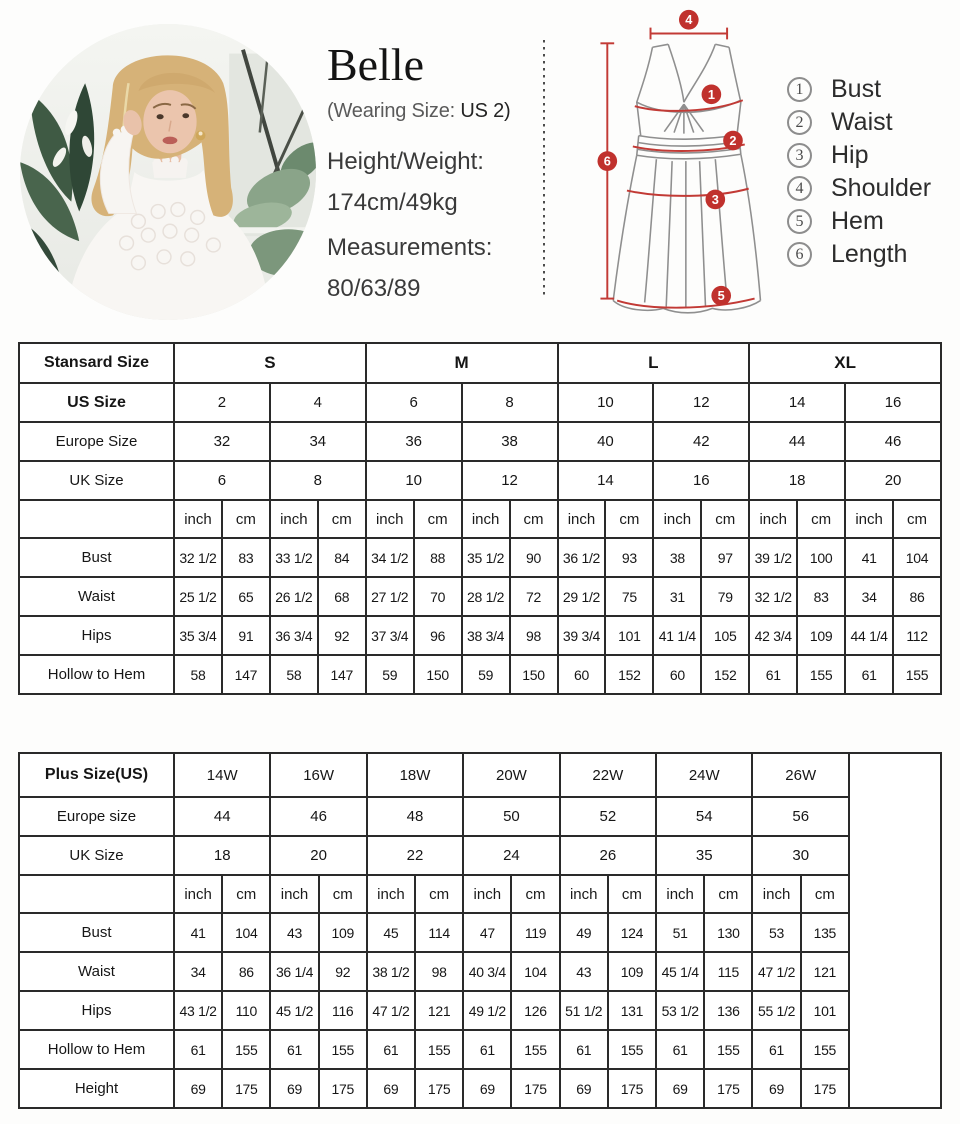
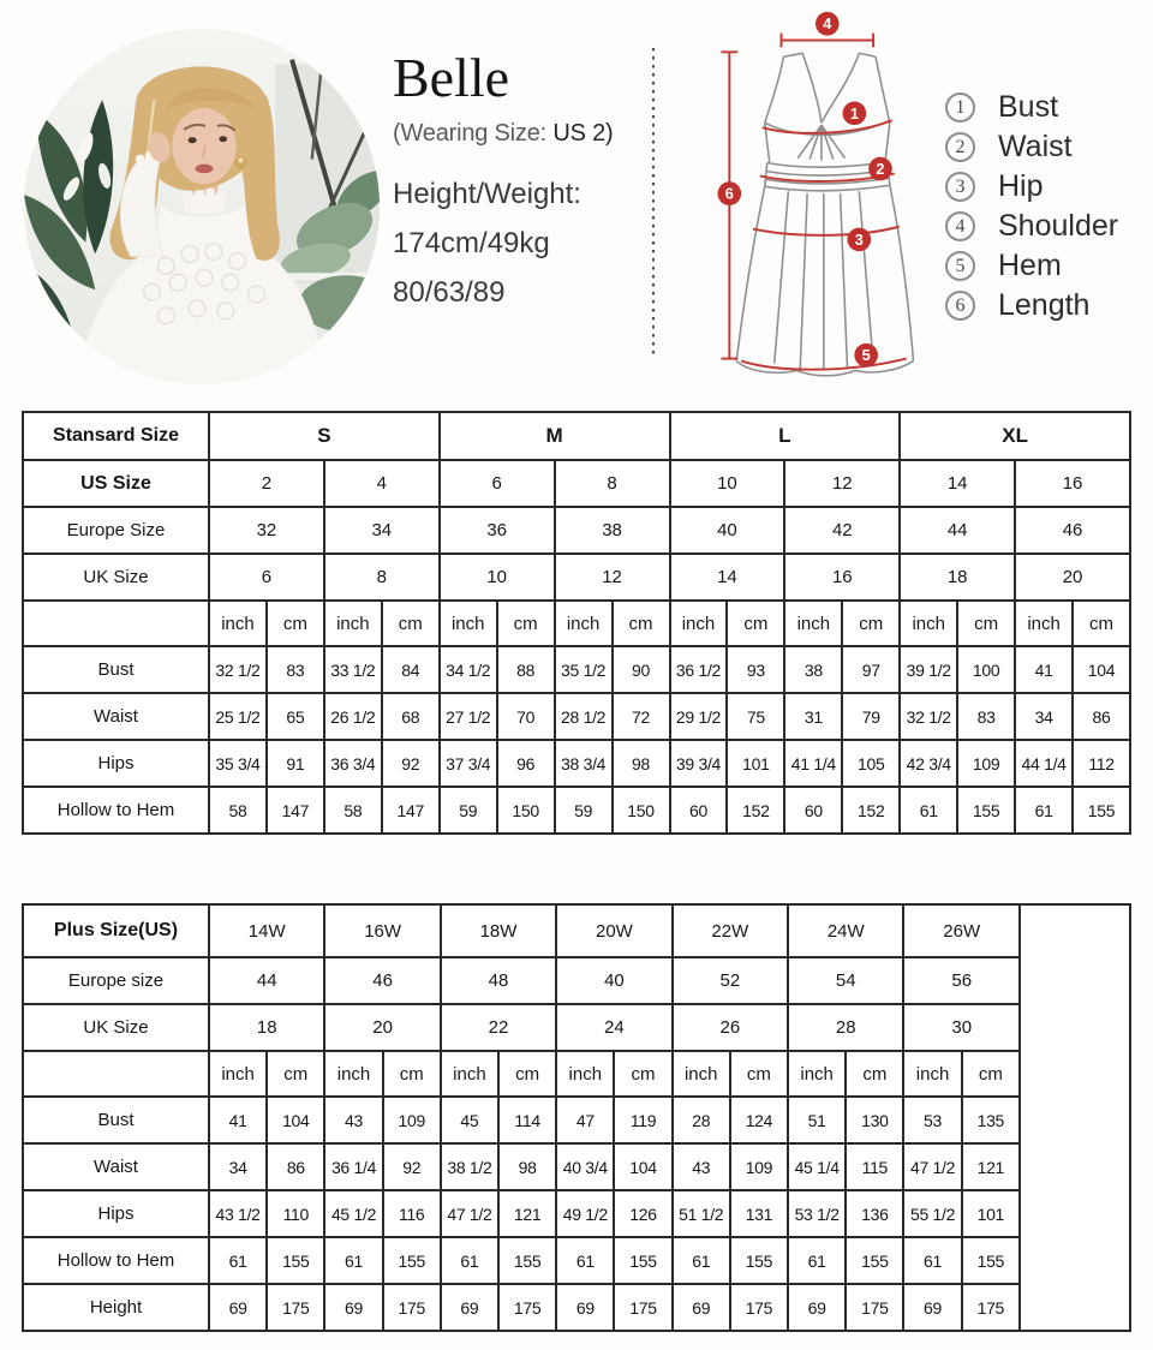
  Belle
  (Wearing Size: US 2)
  Height/Weight:
  174cm/49kg
- Measurements:
  80/63/89
  4
  6
  1
  2
  3
  5
  1
  Bust
  2
  Waist
  3
  Hip
  4
  Shoulder
  5
  Hem
  6
  Length
  Stansard Size	S	M	L	XL
  US Size	2	4	6	8	10	12	14	16
  Europe Size	32	34	36	38	40	42	44	46
  UK Size	6	8	10	12	14	16	18	20
  	inch	cm	inch	cm	inch	cm	inch	cm	inch	cm	inch	cm	inch	cm	inch	cm
  Bust	32 1/2	83	33 1/2	84	34 1/2	88	35 1/2	90	36 1/2	93	38	97	39 1/2	100	41	104
  Waist	25 1/2	65	26 1/2	68	27 1/2	70	28 1/2	72	29 1/2	75	31	79	32 1/2	83	34	86
  Hips	35 3/4	91	36 3/4	92	37 3/4	96	38 3/4	98	39 3/4	101	41 1/4	105	42 3/4	109	44 1/4	112
  Hollow to Hem	58	147	58	147	59	150	59	150	60	152	60	152	61	155	61	155
  Plus Size(US)	14W	16W	18W	20W	22W	24W	26W
- Europe size	44	46	48	50	52	54	56
+ Europe size	44	46	48	40	52	54	56
- UK Size	18	20	22	24	26	35	30
+ UK Size	18	20	22	24	26	28	30
  	inch	cm	inch	cm	inch	cm	inch	cm	inch	cm	inch	cm	inch	cm
- Bust	41	104	43	109	45	114	47	119	49	124	51	130	53	135
+ Bust	41	104	43	109	45	114	47	119	28	124	51	130	53	135
  Waist	34	86	36 1/4	92	38 1/2	98	40 3/4	104	43	109	45 1/4	115	47 1/2	121
  Hips	43 1/2	110	45 1/2	116	47 1/2	121	49 1/2	126	51 1/2	131	53 1/2	136	55 1/2	101
  Hollow to Hem	61	155	61	155	61	155	61	155	61	155	61	155	61	155
  Height	69	175	69	175	69	175	69	175	69	175	69	175	69	175
